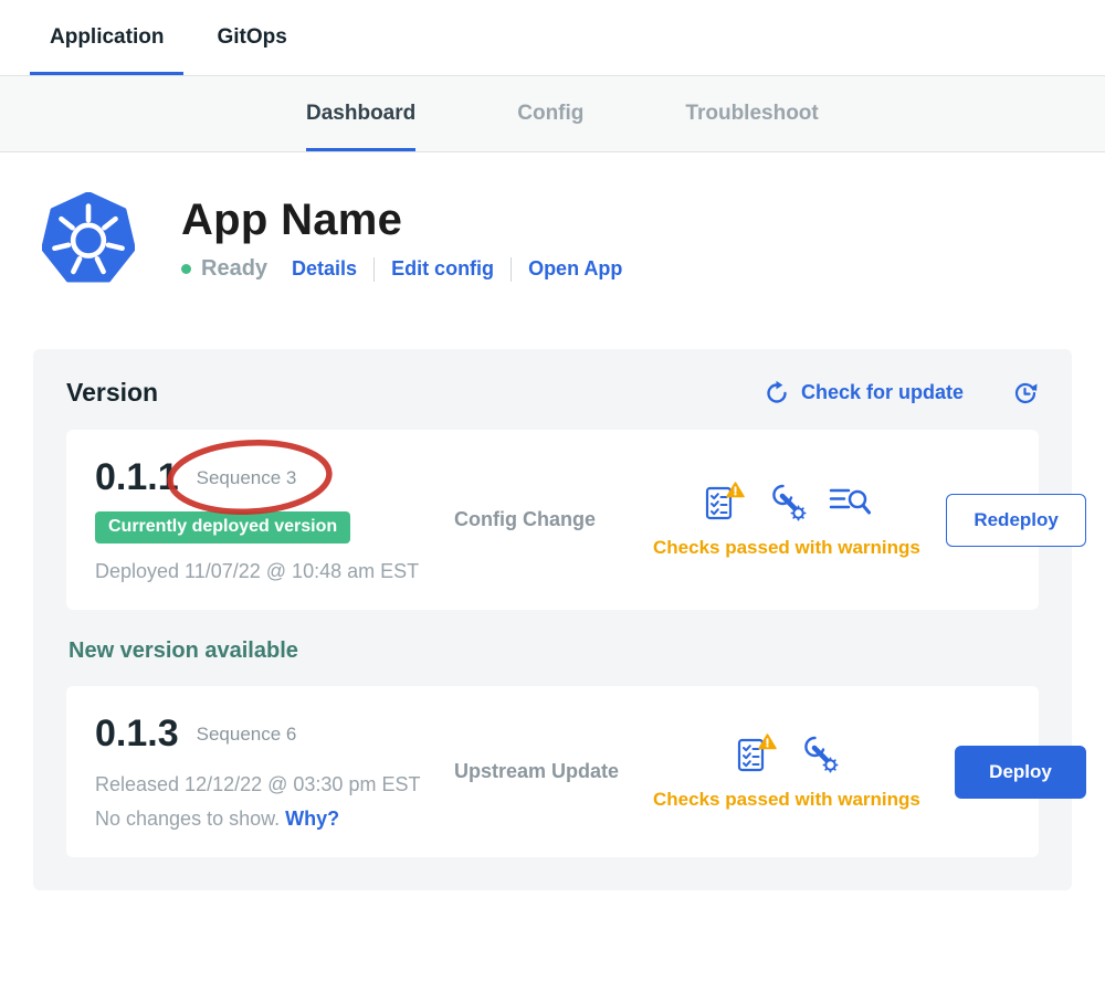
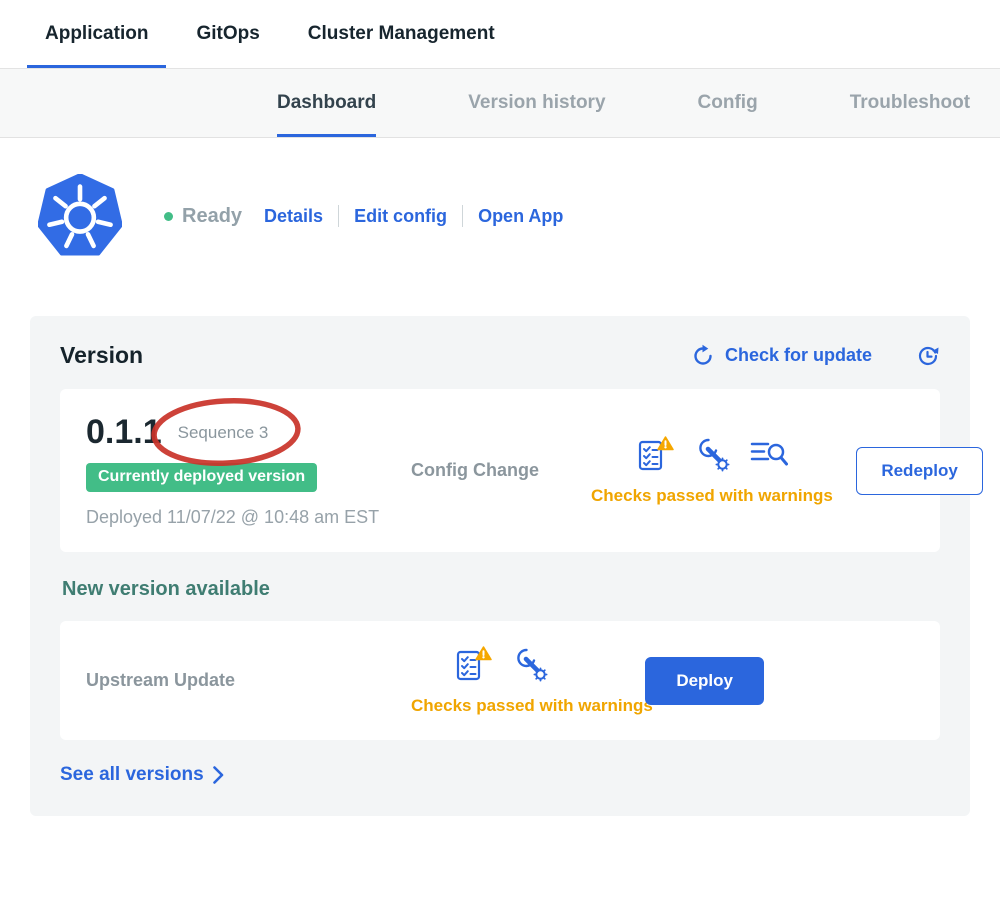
  Application
  GitOps
+ Cluster Management
  Dashboard
+ Version history
  Config
  Troubleshoot
- App Name
  Ready
  Details
  Edit config
  Open App
  Version
  Check for update
  0.1.
  Sequence 3
  Currently deployed version
  Deployed 11/07/22 @ 10:48 am EST
  Config Change
  Checks passed with warnings
  Redeploy
  New version available
- 0.1.3
- Sequence 6
- Released 12/12/22 @ 03:30 pm EST
- No changes to show. Why?
  Upstream Update
  Checks passed with warnings
  Deploy
+ See all versions
